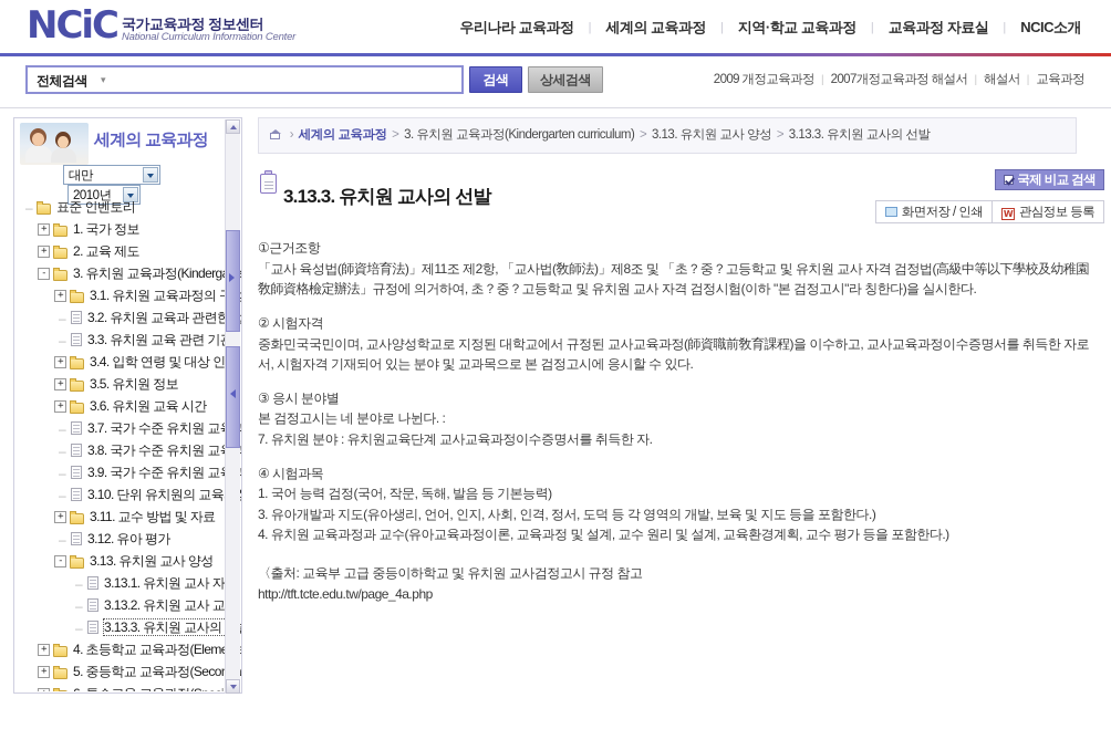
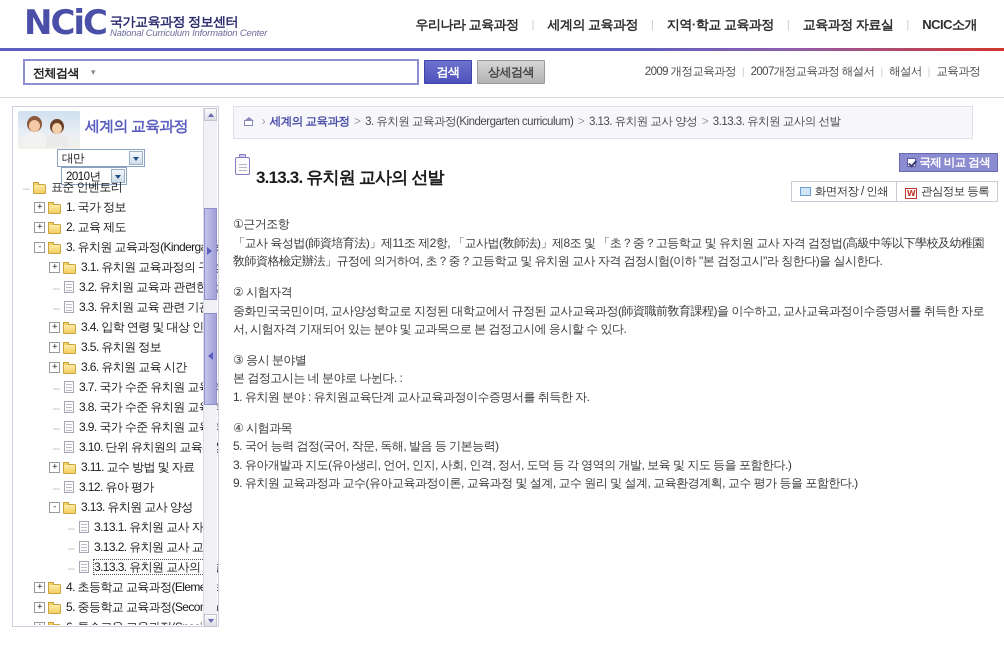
  NCiC
  국가교육과정 정보센터
  National Curriculum Information Center
  우리나라 교육과정
  |
  세계의 교육과정
  |
  지역·학교 교육과정
  |
  교육과정 자료실
  |
  NCIC소개
  전체검색
  ▾
  검색
  상세검색
  2009 개정교육과정
  |
  2007개정교육과정 해설서
  |
  해설서
  |
  교육과정
  세계의 교육과정
  대만
  2010년
  – 표준 인벤토리
  + 1. 국가 정보
  + 2. 교육 제도
  + 3.1. 유치원 교육과정의
  – 3.2. 유치원 교육과 관련한
  – 3.3. 유치원 교육 관련 기
  + 3.4. 입학 연령 및 대상 인
  + 3.5. 유치원 정보
  + 3.6. 유치원 교육 시간
  – 3.7. 국가 수준 유치원 교
  – 3.8. 국가 수준 유치원 교
  – 3.9. 국가 수준 유치원 교
  – 3.10. 단위 유치원의 교육
  + 3.11. 교수 방법 및 자료
  – 3.12. 유아 평가
  - 3.13. 유치원 교사 양성
  – 3.13.1. 유치원 교사 자
  – 3.13.2. 유치원 교사 교
  – 3.13.3. 유치원 교사의
  + 4. 초등학교 교육과정(Elema
  + 5. 중등학교 교육과정(Seco
  › 세계의 교육과정 > 3. 유치원 교육과정(Kindergarten curriculum) > 3.13. 유치원 교사 양성 > 3.13.3. 유치원 교사의 선발
  3.13.3. 유치원 교사의 선발
  국제 비교 검색
  화면저장 / 인쇄
  W 관심정보 등록
  ①근거조항
  「교사 육성법(師資培育法)」제11조 제2항, 「교사법(敎師法)」제8조 및 「초？중？고등학교 및 유치원 교사 자격 검정법(高級中等以下學校及幼稚園敎師資格檢定辦法」규정에 의거하여, 초？중？고등학교 및 유치원 교사 자격 검정시험(이하 "본 검정고시"라 칭한다)을 실시한다.
  ② 시험자격
  중화민국국민이며, 교사양성학교로 지정된 대학교에서 규정된 교사교육과정(師資職前敎育課程)을 이수하고, 교사교육과정이수증명서를 취득한 자로서, 시험자격 기재되어 있는 분야 및 교과목으로 본 검정고시에 응시할 수 있다.
  ③ 응시 분야별
  본 검정고시는 네 분야로 나뉜다. :
- 7. 유치원 분야 : 유치원교육단계 교사교육과정이수증명서를 취득한 자.
+ 1. 유치원 분야 : 유치원교육단계 교사교육과정이수증명서를 취득한 자.
  ④ 시험과목
- 1. 국어 능력 검정(국어, 작문, 독해, 발음 등 기본능력)
+ 5. 국어 능력 검정(국어, 작문, 독해, 발음 등 기본능력)
  3. 유아개발과 지도(유아생리, 언어, 인지, 사회, 인격, 정서, 도덕 등 각 영역의 개발, 보육 및 지도 등을 포함한다.)
- 4. 유치원 교육과정과 교수(유아교육과정이론, 교육과정 및 설계, 교수 원리 및 설계, 교육환경계획, 교수 평가 등을 포함한다.)
+ 9. 유치원 교육과정과 교수(유아교육과정이론, 교육과정 및 설계, 교수 원리 및 설계, 교육환경계획, 교수 평가 등을 포함한다.)
- 〈출처: 교육부 고급 중등이하학교 및 유치원 교사검정고시 규정 참고
- http://tft.tcte.edu.tw/page_4a.php
